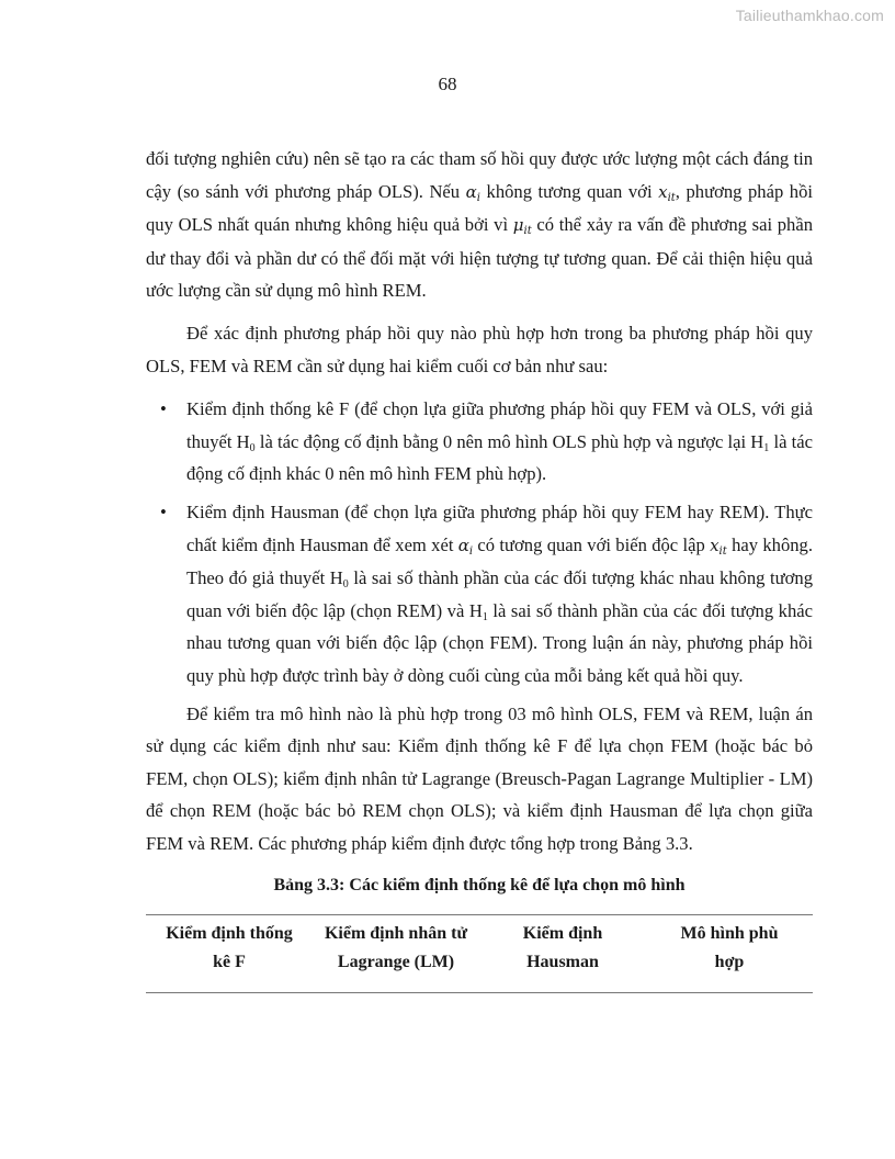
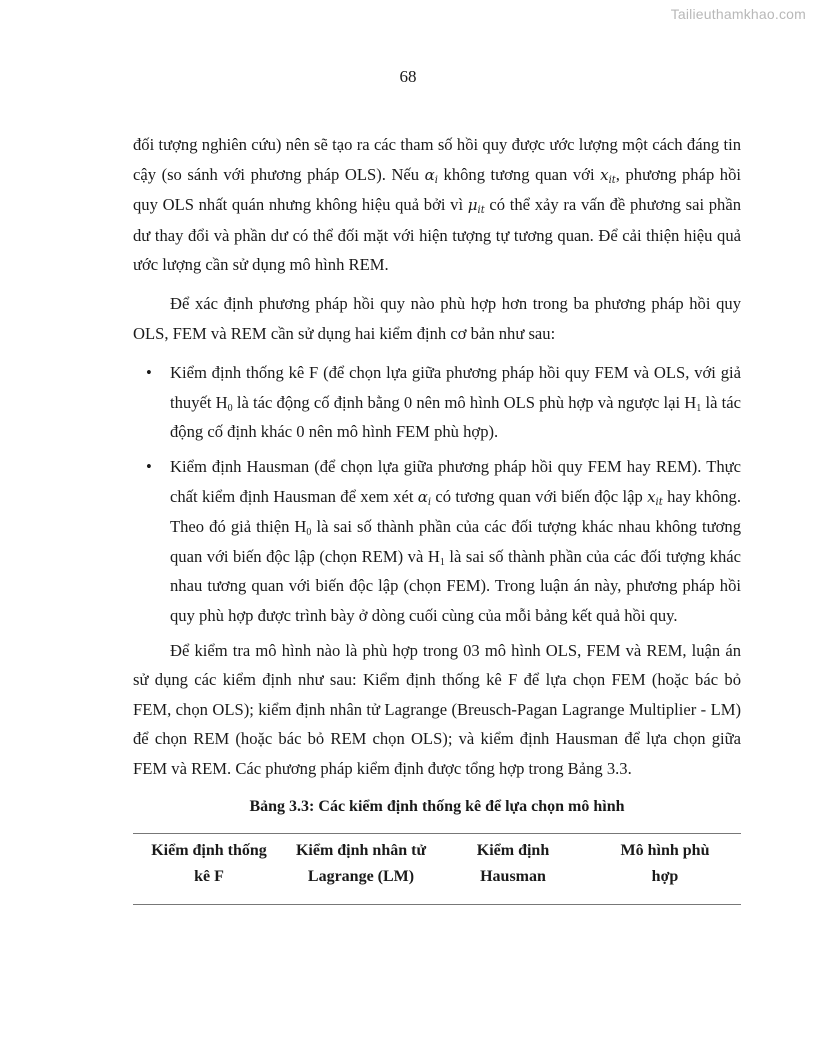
  Tailieuthamkhao.com
  68
  đối tượng nghiên cứu) nên sẽ tạo ra các tham số hồi quy được ước lượng một cách đáng tin cậy (so sánh với phương pháp OLS). Nếu αi không tương quan với xit, phương pháp hồi quy OLS nhất quán nhưng không hiệu quả bởi vì μit có thể xảy ra vấn đề phương sai phần dư thay đổi và phần dư có thể đối mặt với hiện tượng tự tương quan. Để cải thiện hiệu quả ước lượng cần sử dụng mô hình REM.
- Để xác định phương pháp hồi quy nào phù hợp hơn trong ba phương pháp hồi quy OLS, FEM và REM cần sử dụng hai kiểm cuối cơ bản như sau:
+ Để xác định phương pháp hồi quy nào phù hợp hơn trong ba phương pháp hồi quy OLS, FEM và REM cần sử dụng hai kiểm định cơ bản như sau:
  •
  Kiểm định thống kê F (để chọn lựa giữa phương pháp hồi quy FEM và OLS, với giả thuyết H0 là tác động cố định bằng 0 nên mô hình OLS phù hợp và ngược lại H1 là tác động cố định khác 0 nên mô hình FEM phù hợp).
  •
- Kiểm định Hausman (để chọn lựa giữa phương pháp hồi quy FEM hay REM). Thực chất kiểm định Hausman để xem xét αi có tương quan với biến độc lập xit hay không. Theo đó giả thuyết H0 là sai số thành phần của các đối tượng khác nhau không tương quan với biến độc lập (chọn REM) và H1 là sai số thành phần của các đối tượng khác nhau tương quan với biến độc lập (chọn FEM). Trong luận án này, phương pháp hồi quy phù hợp được trình bày ở dòng cuối cùng của mỗi bảng kết quả hồi quy.
+ Kiểm định Hausman (để chọn lựa giữa phương pháp hồi quy FEM hay REM). Thực chất kiểm định Hausman để xem xét αi có tương quan với biến độc lập xit hay không. Theo đó giả thiện H0 là sai số thành phần của các đối tượng khác nhau không tương quan với biến độc lập (chọn REM) và H1 là sai số thành phần của các đối tượng khác nhau tương quan với biến độc lập (chọn FEM). Trong luận án này, phương pháp hồi quy phù hợp được trình bày ở dòng cuối cùng của mỗi bảng kết quả hồi quy.
  Để kiểm tra mô hình nào là phù hợp trong 03 mô hình OLS, FEM và REM, luận án sử dụng các kiểm định như sau: Kiểm định thống kê F để lựa chọn FEM (hoặc bác bỏ FEM, chọn OLS); kiểm định nhân tử Lagrange (Breusch-Pagan Lagrange Multiplier - LM) để chọn REM (hoặc bác bỏ REM chọn OLS); và kiểm định Hausman để lựa chọn giữa FEM và REM. Các phương pháp kiểm định được tổng hợp trong Bảng 3.3.
  Bảng 3.3: Các kiểm định thống kê để lựa chọn mô hình
  Kiểm định thống
  kê F
  Kiểm định nhân tử
  Lagrange (LM)
  Kiểm định
  Hausman
  Mô hình phù
  hợp
